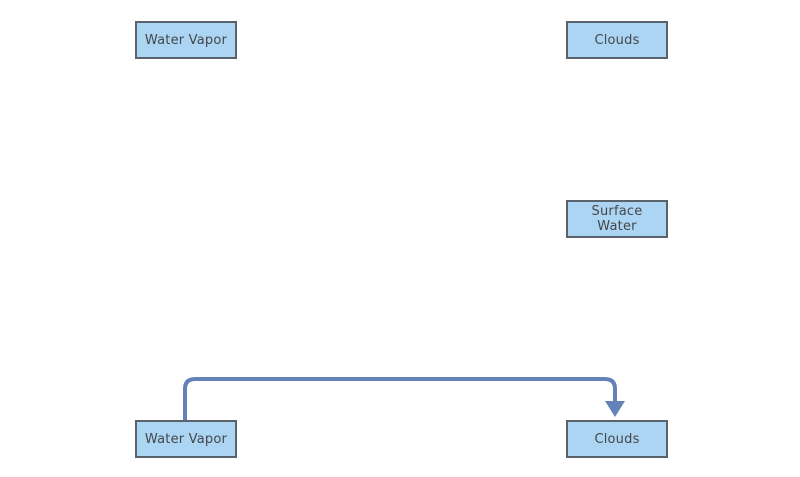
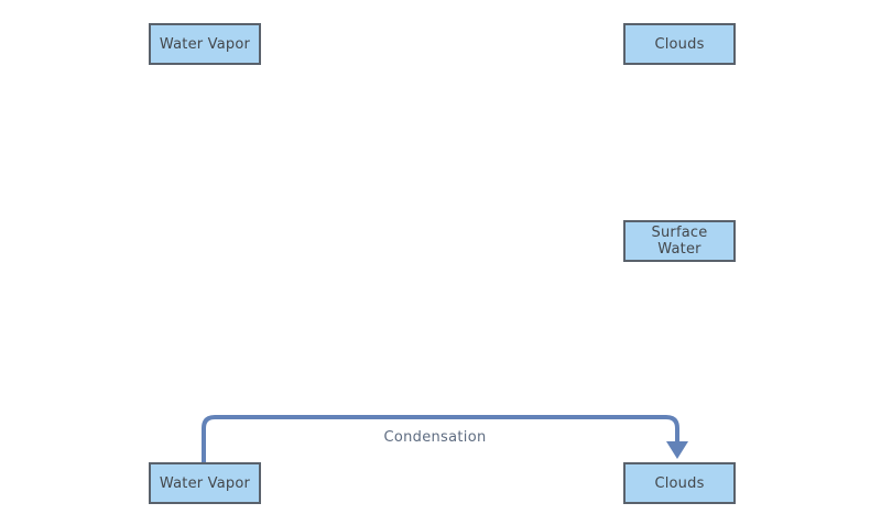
+ Condensation
  Water Vapor
  Clouds
  Surface
  Water
  Water Vapor
  Clouds
